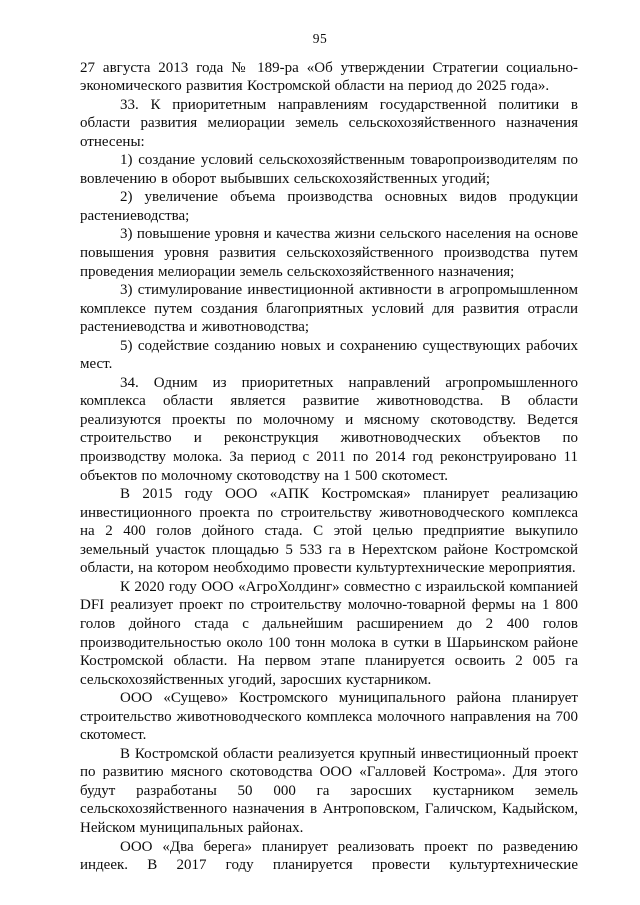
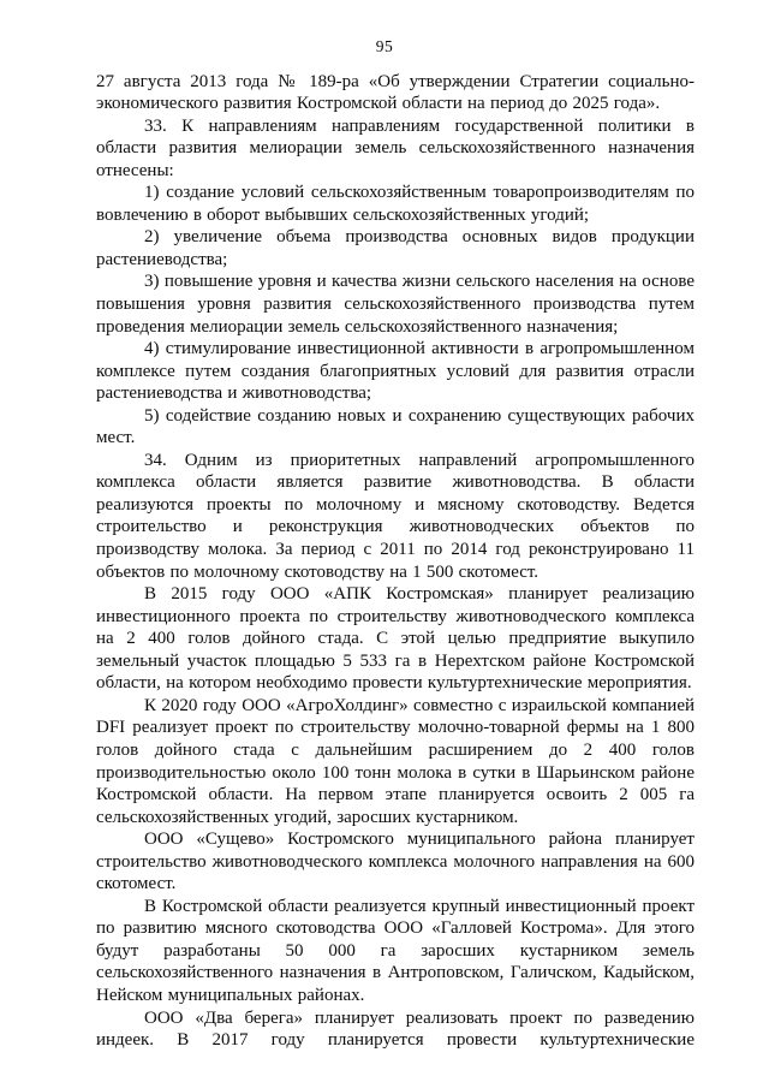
  95
  27 августа 2013 года № 189-ра «Об утверждении Стратегии социально-экономического развития Костромской области на период до 2025 года».
- 33. К приоритетным направлениям государственной политики в области развития мелиорации земель сельскохозяйственного назначения отнесены:
+ 33. К направлениям направлениям государственной политики в области развития мелиорации земель сельскохозяйственного назначения отнесены:
  1) создание условий сельскохозяйственным товаропроизводителям по вовлечению в оборот выбывших сельскохозяйственных угодий;
  2) увеличение объема производства основных видов продукции растениеводства;
  3) повышение уровня и качества жизни сельского населения на основе повышения уровня развития сельскохозяйственного производства путем проведения мелиорации земель сельскохозяйственного назначения;
- 3) стимулирование инвестиционной активности в агропромышленном комплексе путем создания благоприятных условий для развития отрасли растениеводства и животноводства;
+ 4) стимулирование инвестиционной активности в агропромышленном комплексе путем создания благоприятных условий для развития отрасли растениеводства и животноводства;
  5) содействие созданию новых и сохранению существующих рабочих мест.
  34. Одним из приоритетных направлений агропромышленного комплекса области является развитие животноводства. В области реализуются проекты по молочному и мясному скотоводству. Ведется строительство и реконструкция животноводческих объектов по производству молока. За период с 2011 по 2014 год реконструировано 11 объектов по молочному скотоводству на 1 500 скотомест.
  В 2015 году ООО «АПК Костромская» планирует реализацию инвестиционного проекта по строительству животноводческого комплекса на 2 400 голов дойного стада. С этой целью предприятие выкупило земельный участок площадью 5 533 га в Нерехтском районе Костромской области, на котором необходимо провести культуртехнические мероприятия.
  К 2020 году ООО «АгроХолдинг» совместно с израильской компанией DFI реализует проект по строительству молочно-товарной фермы на 1 800 голов дойного стада с дальнейшим расширением до 2 400 голов производительностью около 100 тонн молока в сутки в Шарьинском районе Костромской области. На первом этапе планируется освоить 2 005 га сельскохозяйственных угодий, заросших кустарником.
- ООО «Сущево» Костромского муниципального района планирует строительство животноводческого комплекса молочного направления на 700 скотомест.
+ ООО «Сущево» Костромского муниципального района планирует строительство животноводческого комплекса молочного направления на 600 скотомест.
  В Костромской области реализуется крупный инвестиционный проект по развитию мясного скотоводства ООО «Галловей Кострома». Для этого будут разработаны 50 000 га заросших кустарником земель сельскохозяйственного назначения в Антроповском, Галичском, Кадыйском, Нейском муниципальных районах.
  ООО «Два берега» планирует реализовать проект по разведению индеек. В 2017 году планируется провести культуртехнические
